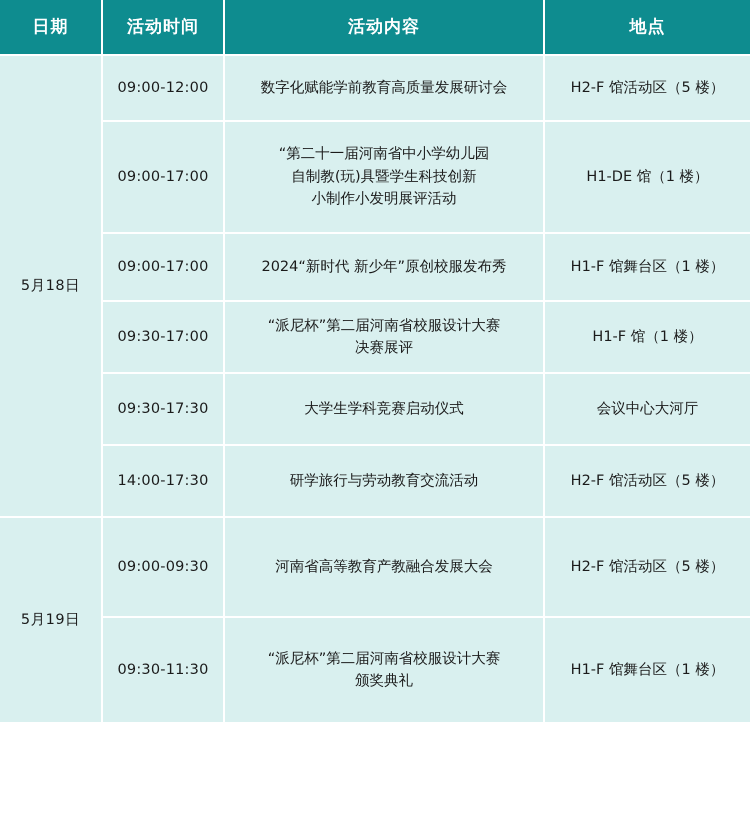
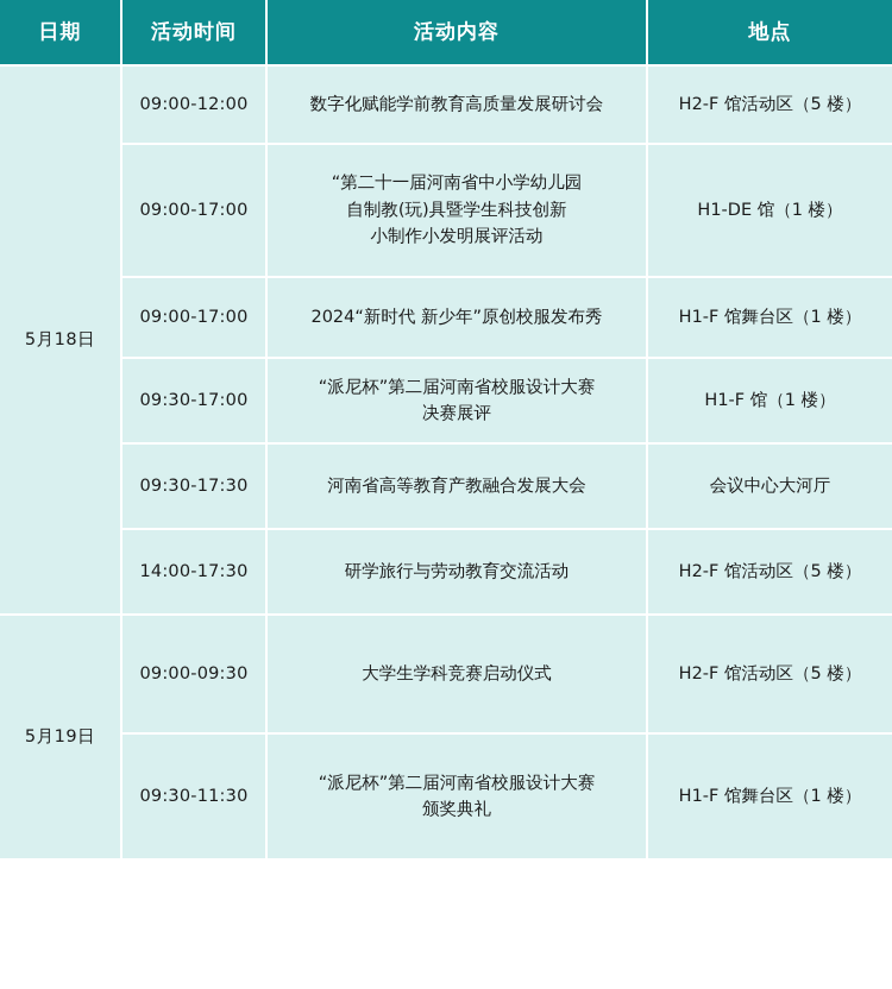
  日期	活动时间	活动内容	地点
  5月18日	09:00-12:00	数字化赋能学前教育高质量发展研讨会	H2-F 馆活动区（5 楼）
  09:00-17:00	“第二十一届河南省中小学幼儿园 自制教(玩)具暨学生科技创新 小制作小发明展评活动	H1-DE 馆（1 楼）
  09:00-17:00	2024“新时代 新少年”原创校服发布秀	H1-F 馆舞台区（1 楼）
  09:30-17:00	“派尼杯”第二届河南省校服设计大赛 决赛展评	H1-F 馆（1 楼）
- 09:30-17:30	大学生学科竞赛启动仪式	会议中心大河厅
+ 09:30-17:30	河南省高等教育产教融合发展大会	会议中心大河厅
  14:00-17:30	研学旅行与劳动教育交流活动	H2-F 馆活动区（5 楼）
- 5月19日	09:00-09:30	河南省高等教育产教融合发展大会	H2-F 馆活动区（5 楼）
+ 5月19日	09:00-09:30	大学生学科竞赛启动仪式	H2-F 馆活动区（5 楼）
  09:30-11:30	“派尼杯”第二届河南省校服设计大赛 颁奖典礼	H1-F 馆舞台区（1 楼）
